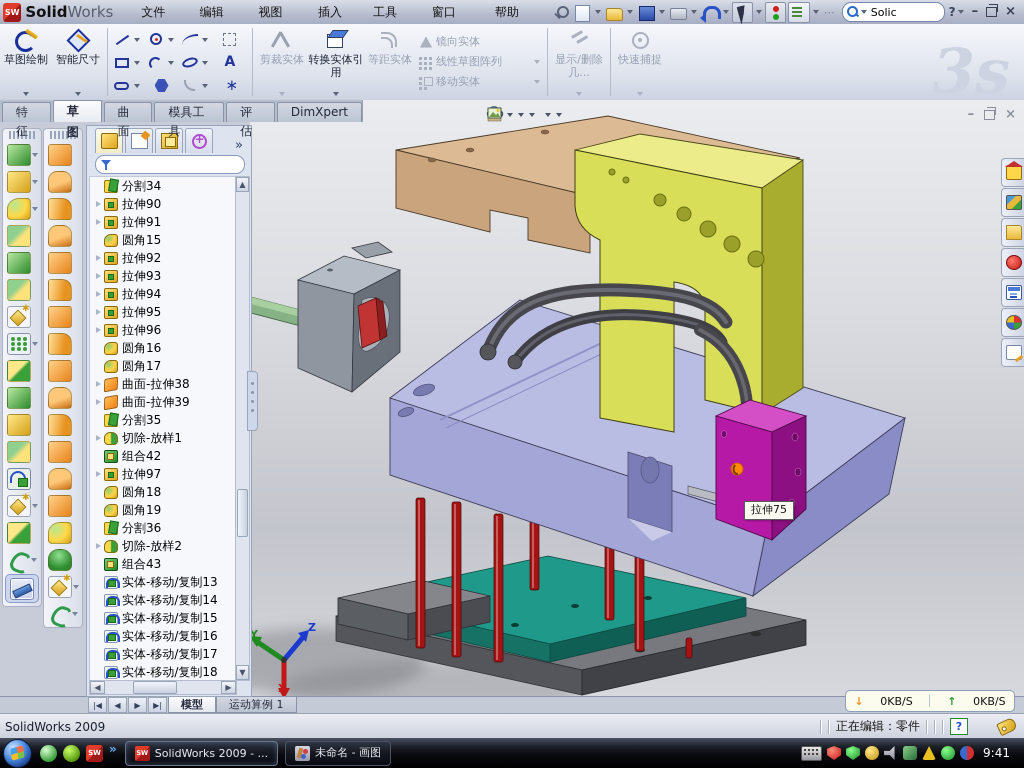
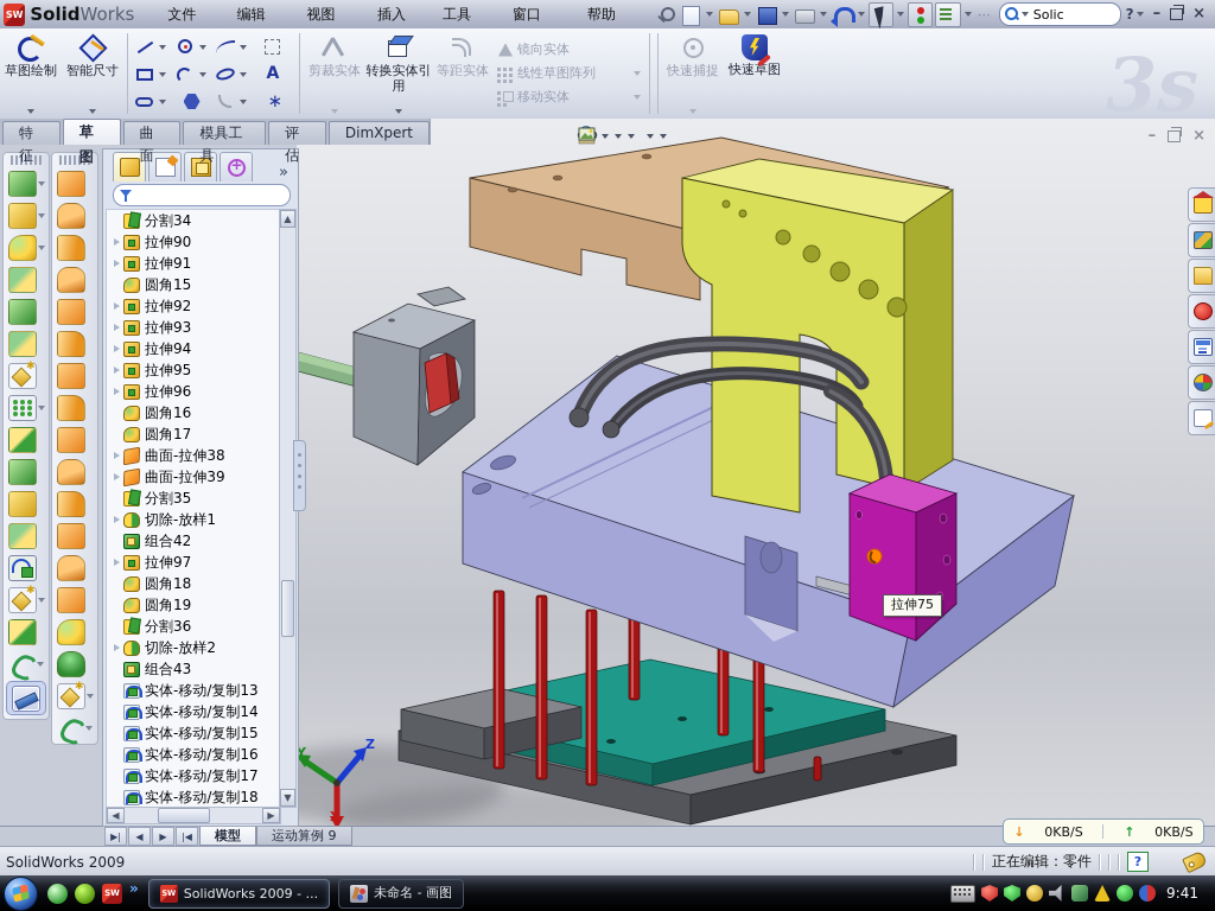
  SW
  SolidWorks
  ⋯
  Solic
  ?
  –
  ×
  草图绘制
  智能尺寸
  剪裁实体
  转换实体引用
  等距实体
  镜向实体
  线性草图阵列
  移动实体
- 显示/删除几...
  快速捕捉
+ 快速草图
  3s
  –
  ×
  拉伸75
  Y
  Z
  X
  特征
  草图
  曲面
  模具工具
  评估
  DimXpert
  »
  分割34
  拉伸90
  拉伸91
  圆角15
  拉伸92
  拉伸93
  拉伸94
  拉伸95
  拉伸96
  圆角16
  圆角17
  曲面-拉伸38
  曲面-拉伸39
  分割35
  切除-放样1
  组合42
  拉伸97
  圆角18
  圆角19
  分割36
  切除-放样2
  组合43
  实体-移动/复制13
  实体-移动/复制14
  实体-移动/复制15
  实体-移动/复制16
  实体-移动/复制17
  实体-移动/复制18
  ▲
  ▼
  ◀
  ▶
  ↓
  0KB/S
  ↑
  0KB/S
- |◀
+ ▶|
  ◀
  ▶
- ▶|
+ |◀
  模型
- 运动算例 1
+ 运动算例 9
  SolidWorks 2009
  正在编辑：零件
  ?
  SW
  »
  SW
  SolidWorks 2009 - ...
  未命名 - 画图
  9:41
